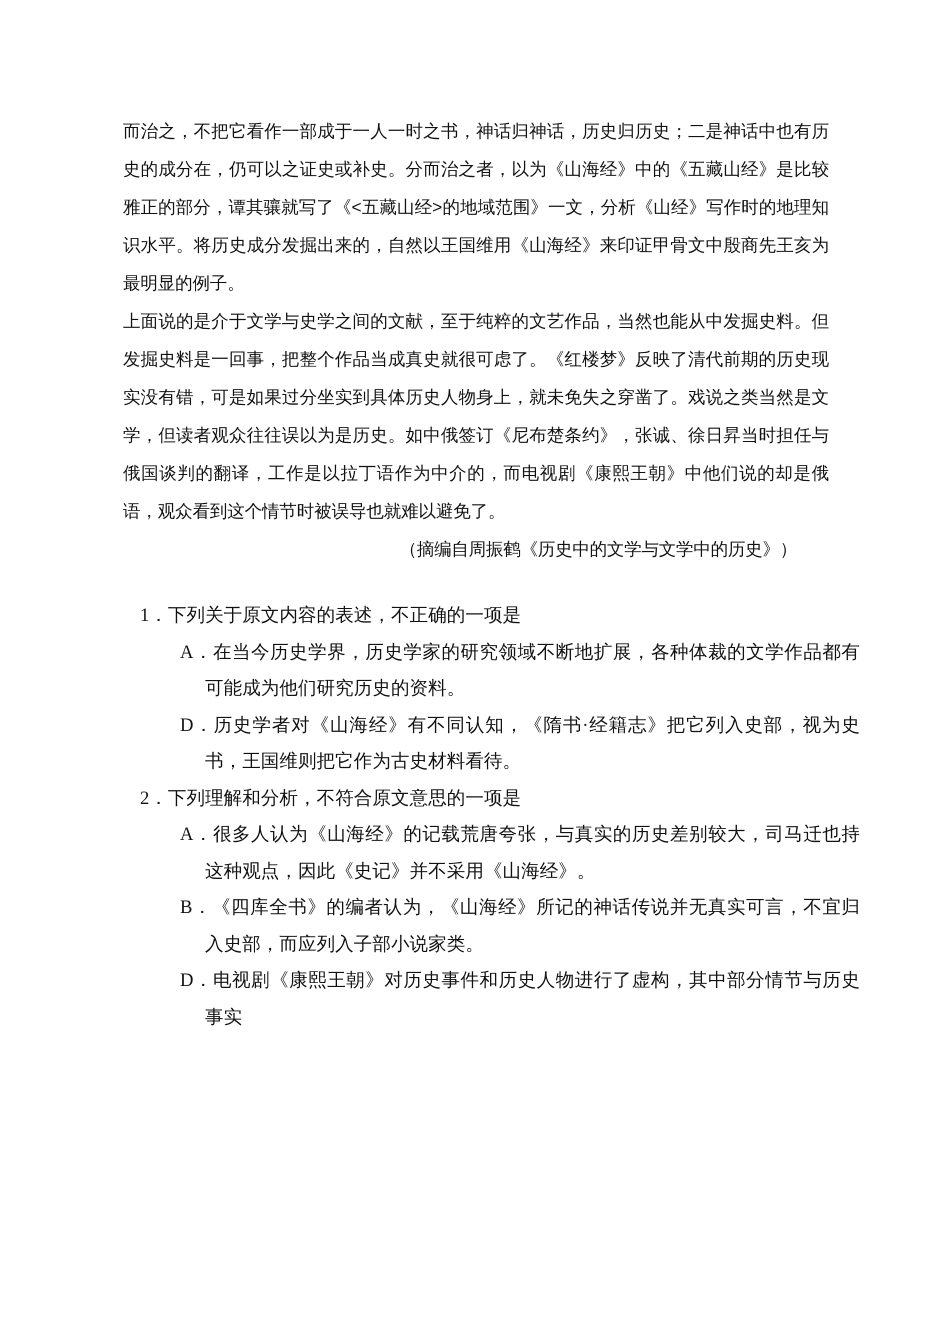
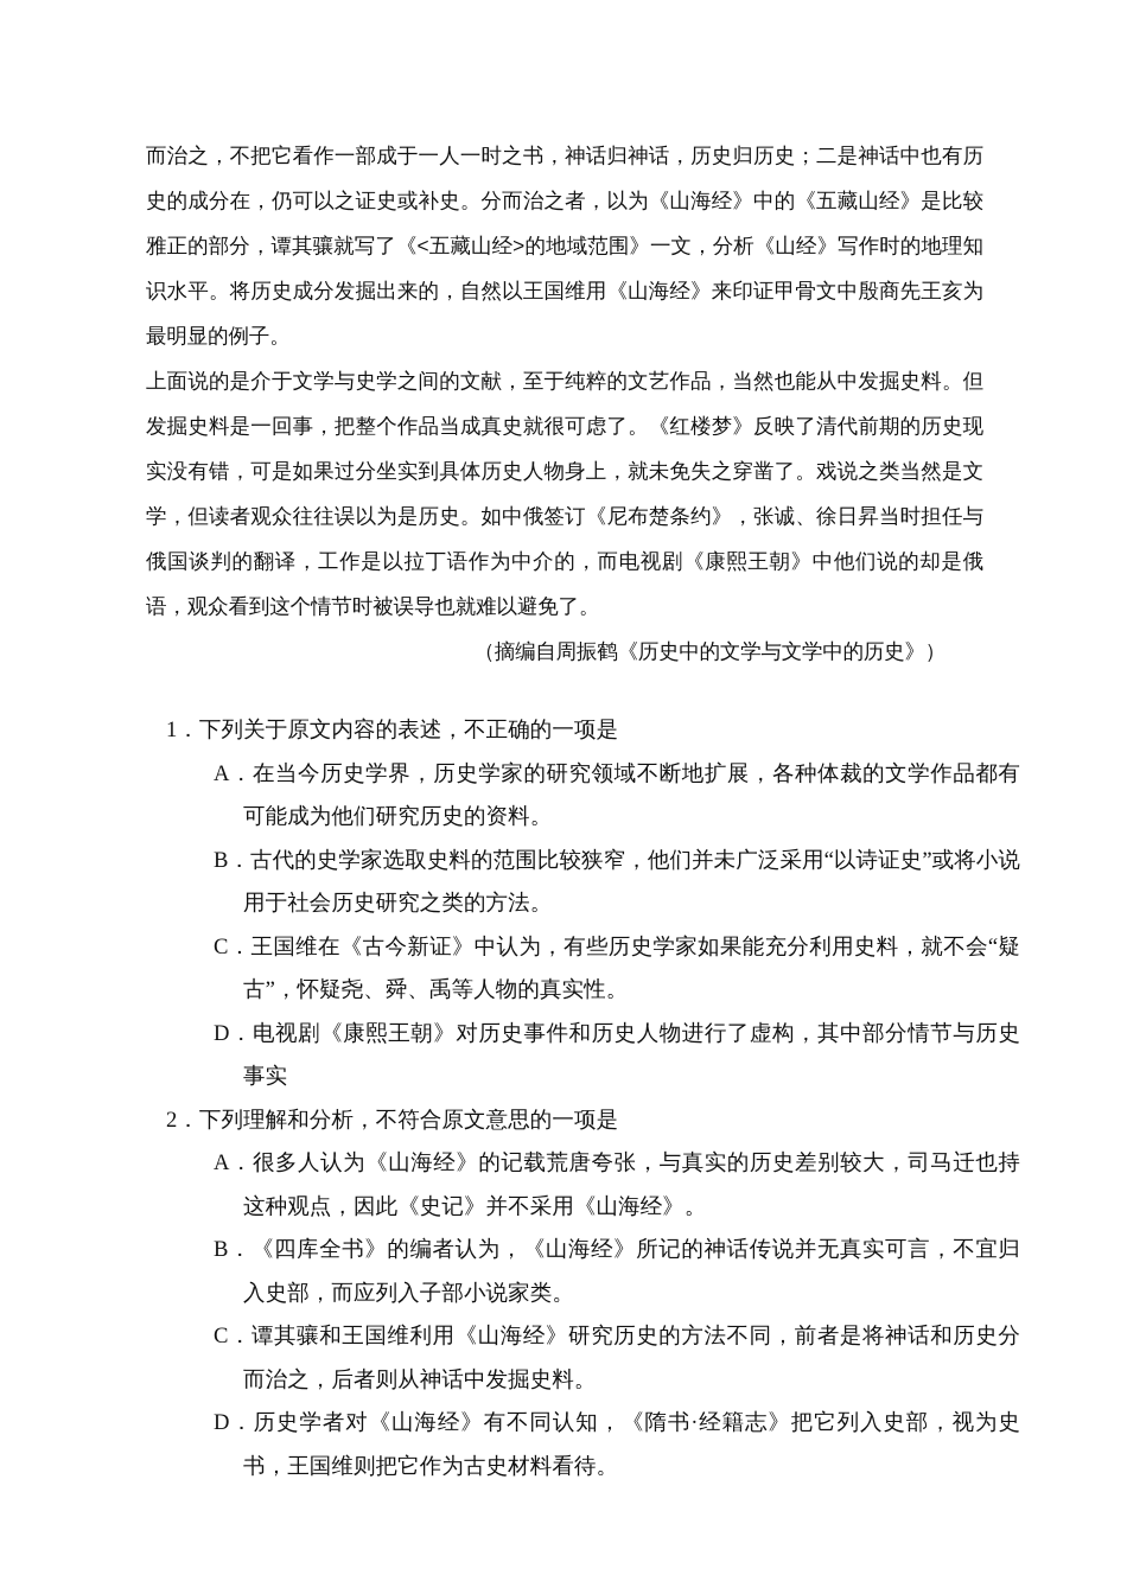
  而治之，不把它看作一部成于一人一时之书，神话归神话，历史归历史；二是神话中也有历史的成分在，仍可以之证史或补史。分而治之者，以为《山海经》中的《五藏山经》是比较雅正的部分，谭其骧就写了《<五藏山经>的地域范围》一文，分析《山经》写作时的地理知识水平。将历史成分发掘出来的，自然以王国维用《山海经》来印证甲骨文中殷商先王亥为最明显的例子。
  上面说的是介于文学与史学之间的文献，至于纯粹的文艺作品，当然也能从中发掘史料。但发掘史料是一回事，把整个作品当成真史就很可虑了。《红楼梦》反映了清代前期的历史现实没有错，可是如果过分坐实到具体历史人物身上，就未免失之穿凿了。戏说之类当然是文学，但读者观众往往误以为是历史。如中俄签订《尼布楚条约》，张诚、徐日昇当时担任与俄国谈判的翻译，工作是以拉丁语作为中介的，而电视剧《康熙王朝》中他们说的却是俄语，观众看到这个情节时被误导也就难以避免了。
  （摘编自周振鹤《历史中的文学与文学中的历史》）
  1．下列关于原文内容的表述，不正确的一项是
  A．在当今历史学界，历史学家的研究领域不断地扩展，各种体裁的文学作品都有可能成为他们研究历史的资料。
+ B．古代的史学家选取史料的范围比较狭窄，他们并未广泛采用“以诗证史”或将小说用于社会历史研究之类的方法。
+ C．王国维在《古今新证》中认为，有些历史学家如果能充分利用史料，就不会“疑古”，怀疑尧、舜、禹等人物的真实性。
- D．历史学者对《山海经》有不同认知，《隋书·经籍志》把它列入史部，视为史书，王国维则把它作为古史材料看待。
+ D．电视剧《康熙王朝》对历史事件和历史人物进行了虚构，其中部分情节与历史事实
  2．下列理解和分析，不符合原文意思的一项是
  A．很多人认为《山海经》的记载荒唐夸张，与真实的历史差别较大，司马迁也持这种观点，因此《史记》并不采用《山海经》。
  B．《四库全书》的编者认为，《山海经》所记的神话传说并无真实可言，不宜归入史部，而应列入子部小说家类。
+ C．谭其骧和王国维利用《山海经》研究历史的方法不同，前者是将神话和历史分而治之，后者则从神话中发掘史料。
- D．电视剧《康熙王朝》对历史事件和历史人物进行了虚构，其中部分情节与历史事实
+ D．历史学者对《山海经》有不同认知，《隋书·经籍志》把它列入史部，视为史书，王国维则把它作为古史材料看待。
